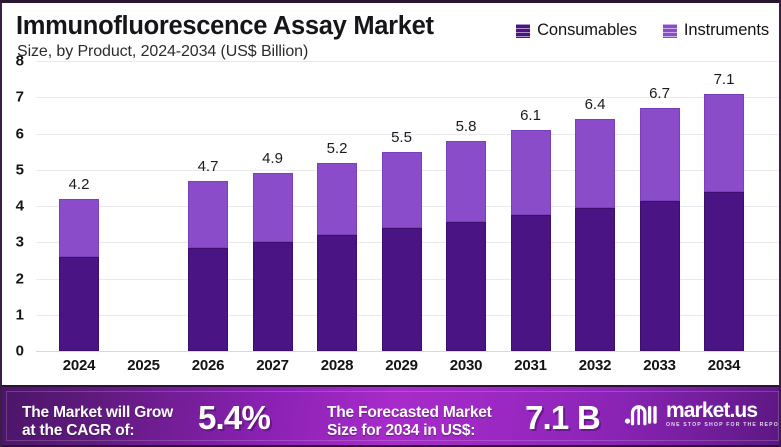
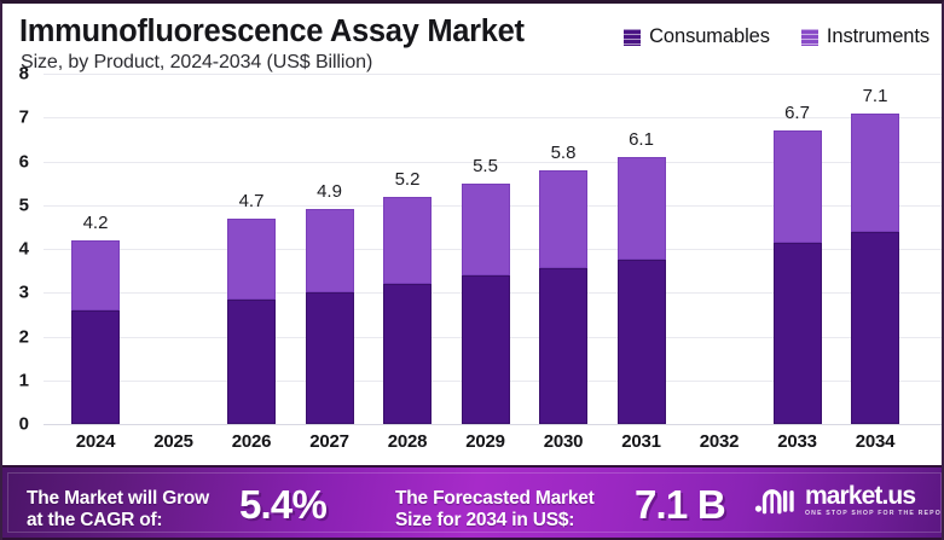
  Immunofluorescence Assay Market
  Size, by Product, 2024-2034 (US$ Billion)
  Consumables
  Instruments
  0
  1
  2
  3
  4
  5
  6
  7
  8
  4.2
  4.7
  4.9
  5.2
  5.5
  5.8
  6.1
- 6.4
  6.7
  7.1
  2024
  2025
  2026
  2027
  2028
  2029
  2030
  2031
  2032
  2033
  2034
  The Market will Grow
  at the CAGR of:
  5.4%
  The Forecasted Market
  Size for 2034 in US$:
  7.1 B
  market.us
